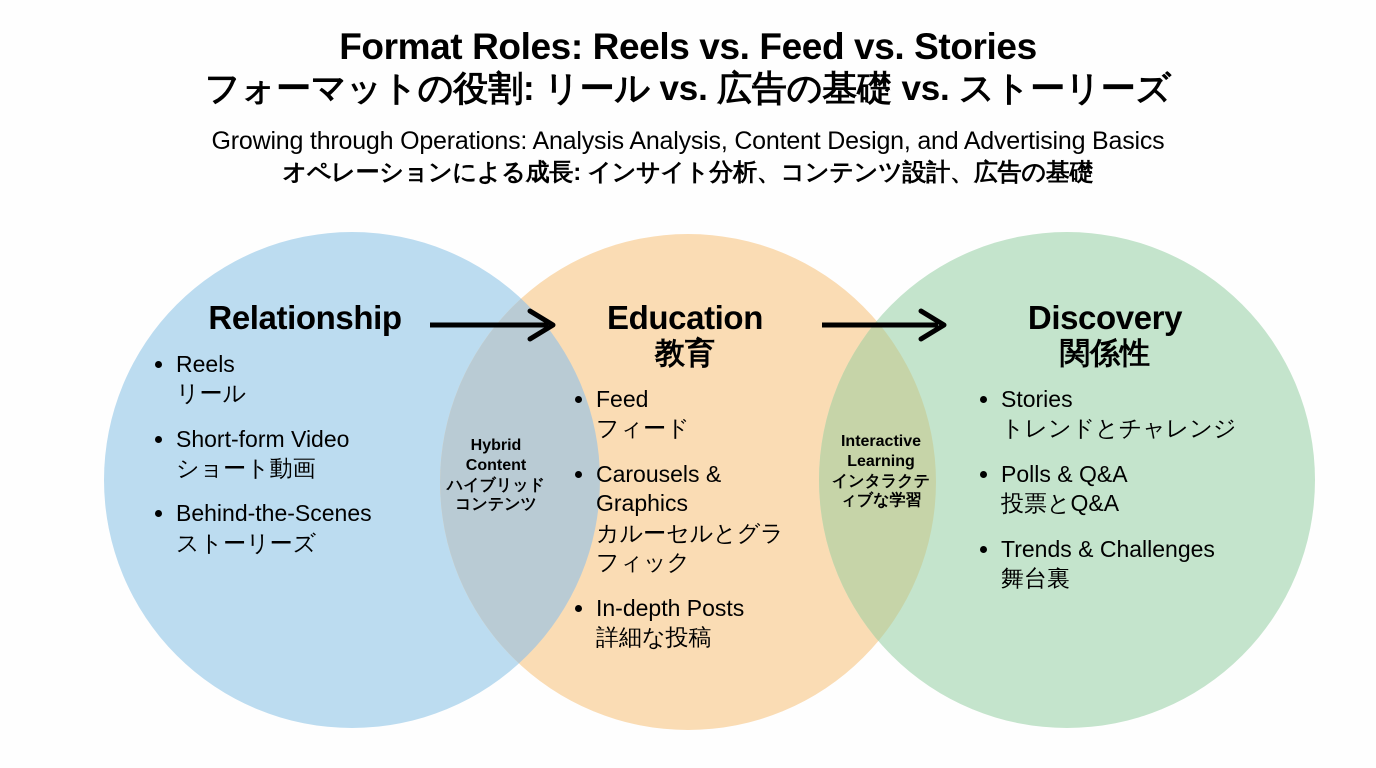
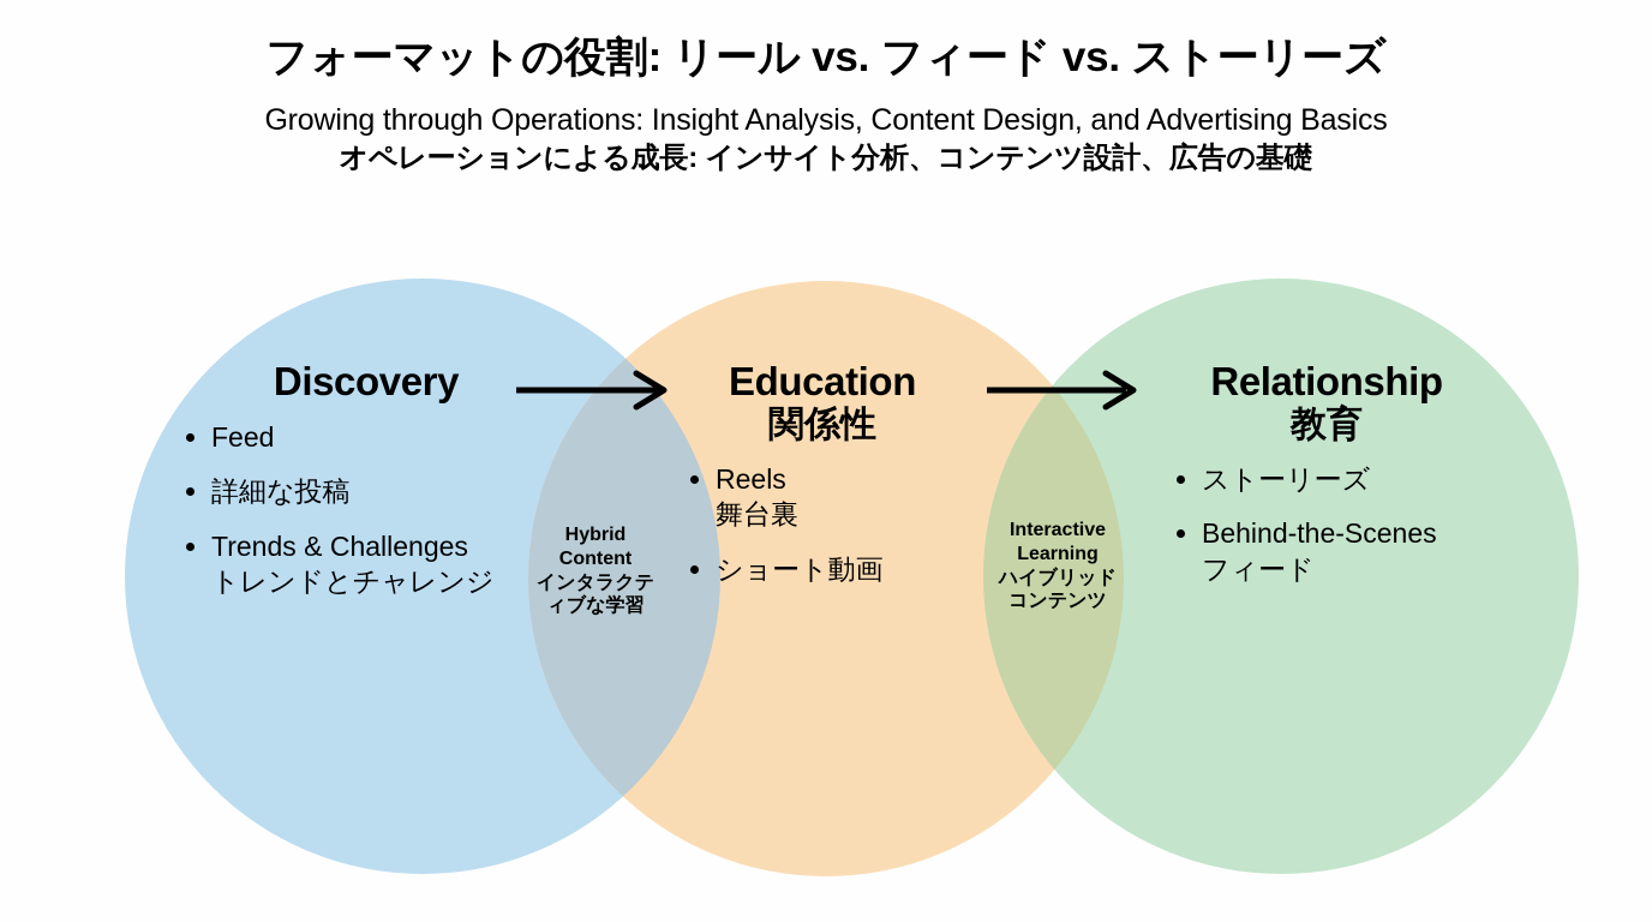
- Format Roles: Reels vs. Feed vs. Stories
- フォーマットの役割: リール vs. 広告の基礎 vs. ストーリーズ
+ フォーマットの役割: リール vs. フィード vs. ストーリーズ
- Growing through Operations: Analysis Analysis, Content Design, and Advertising Basics
+ Growing through Operations: Insight Analysis, Content Design, and Advertising Basics
  オペレーションによる成長: インサイト分析、コンテンツ設計、広告の基礎
- Relationship
+ Discovery
- Reels
+ Feed
- リール
- Short-form Video
- ショート動画
+ 詳細な投稿
- Behind-the-Scenes
+ Trends & Challenges
- ストーリーズ
+ トレンドとチャレンジ
  Education
- 教育
+ 関係性
- Feed
+ Reels
- フィード
+ 舞台裏
- Carousels & Graphics
- カルーセルとグラフィック
- In-depth Posts
- 詳細な投稿
+ ショート動画
- Discovery
+ Relationship
- 関係性
+ 教育
- Stories
- トレンドとチャレンジ
+ ストーリーズ
- Polls & Q&A
- 投票とQ&A
- Trends & Challenges
+ Behind-the-Scenes
- 舞台裏
+ フィード
  Hybrid Content
- ハイブリッドコンテンツ
+ インタラクティブな学習
  Interactive Learning
- インタラクティブな学習
+ ハイブリッドコンテンツ
